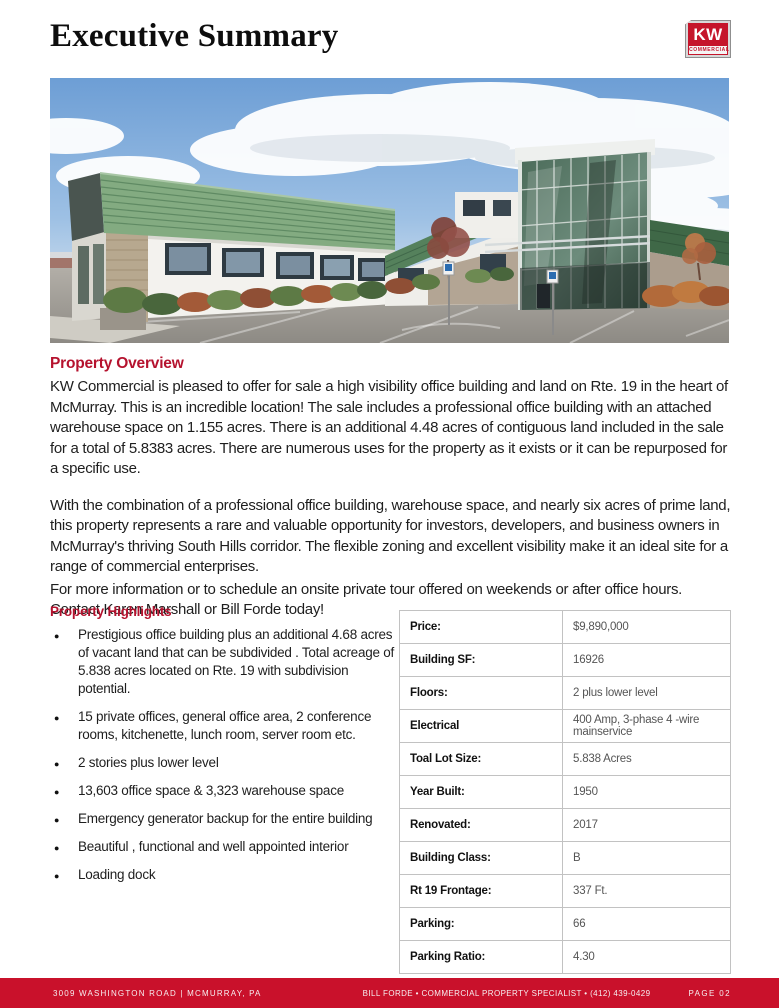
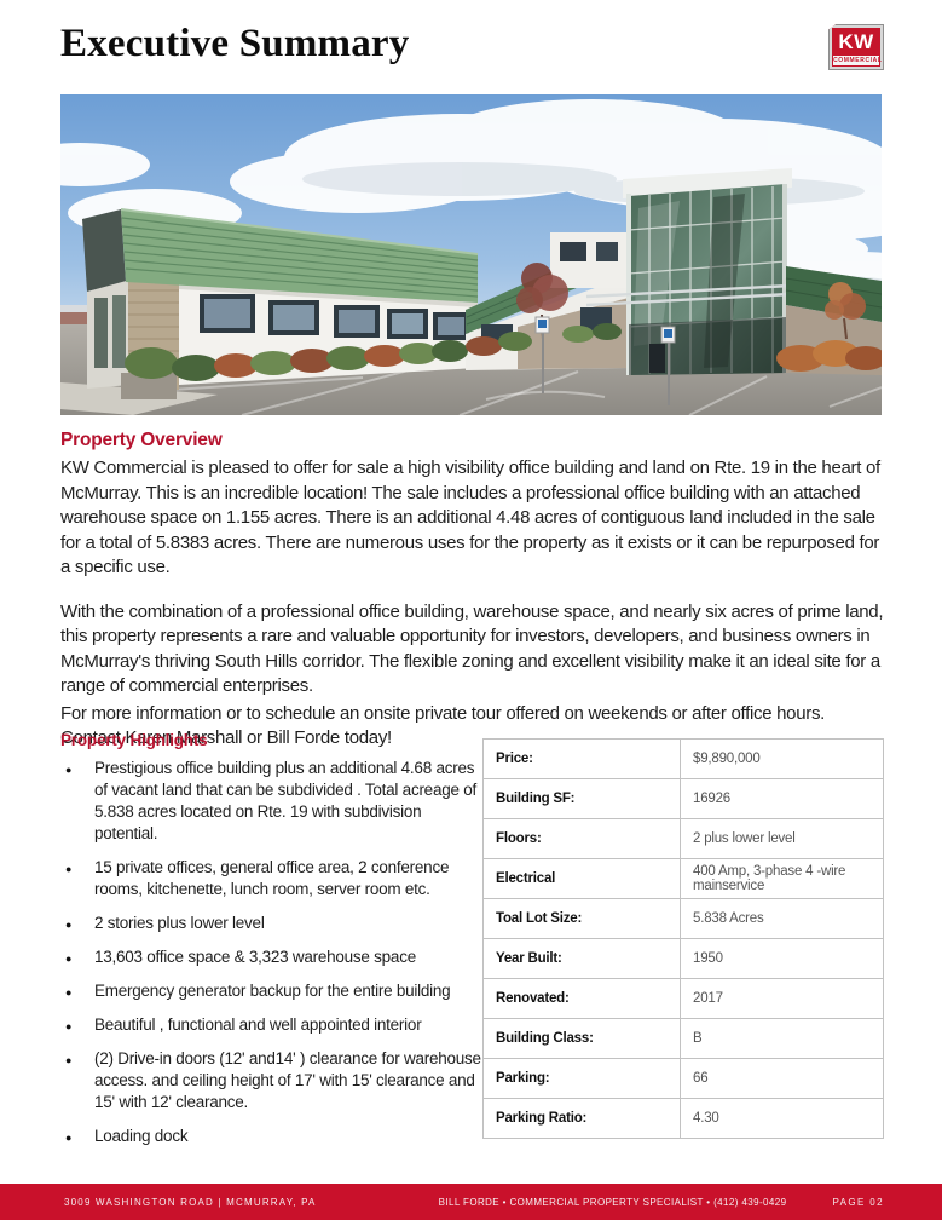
  Executive Summary
  KW
  Property Overview
  KW Commercial is pleased to offer for sale a high visibility office building and land on Rte. 19 in the heart of McMurray. This is an incredible location! The sale includes a professional office building with an attached warehouse space on 1.155 acres. There is an additional 4.48 acres of contiguous land included in the sale for a total of 5.8383 acres. There are numerous uses for the property as it exists or it can be repurposed for a specific use.
  With the combination of a professional office building, warehouse space, and nearly six acres of prime land, this property represents a rare and valuable opportunity for investors, developers, and business owners in McMurray's thriving South Hills corridor. The flexible zoning and excellent visibility make it an ideal site for a range of commercial enterprises.
  For more information or to schedule an onsite private tour offered on weekends or after office hours. Contact Karen Marshall or Bill Forde today!
  Property Highlights
  Prestigious office building plus an additional 4.68 acres of vacant land that can be subdivided . Total acreage of 5.838 acres located on Rte. 19 with subdivision potential.
  15 private offices, general office area, 2 conference rooms, kitchenette, lunch room, server room etc.
  2 stories plus lower level
  13,603 office space & 3,323 warehouse space
  Emergency generator backup for the entire building
  Beautiful , functional and well appointed interior
+ (2) Drive-in doors (12' and14' ) clearance for warehouse access. and ceiling height of 17' with 15' clearance and 15' with 12' clearance.
  Loading dock
  Price:	$9,890,000
  Building SF:	16926
  Floors:	2 plus lower level
  Electrical	400 Amp, 3-phase 4 -wire mainservice
  Toal Lot Size:	5.838 Acres
  Year Built:	1950
  Renovated:	2017
  Building Class:	B
- Rt 19 Frontage:	337 Ft.
  Parking:	66
  Parking Ratio:	4.30
  3009 WASHINGTON ROAD | MCMURRAY, PA
  BILL FORDE • COMMERCIAL PROPERTY SPECIALIST • (412) 439-0429
  PAGE 02
